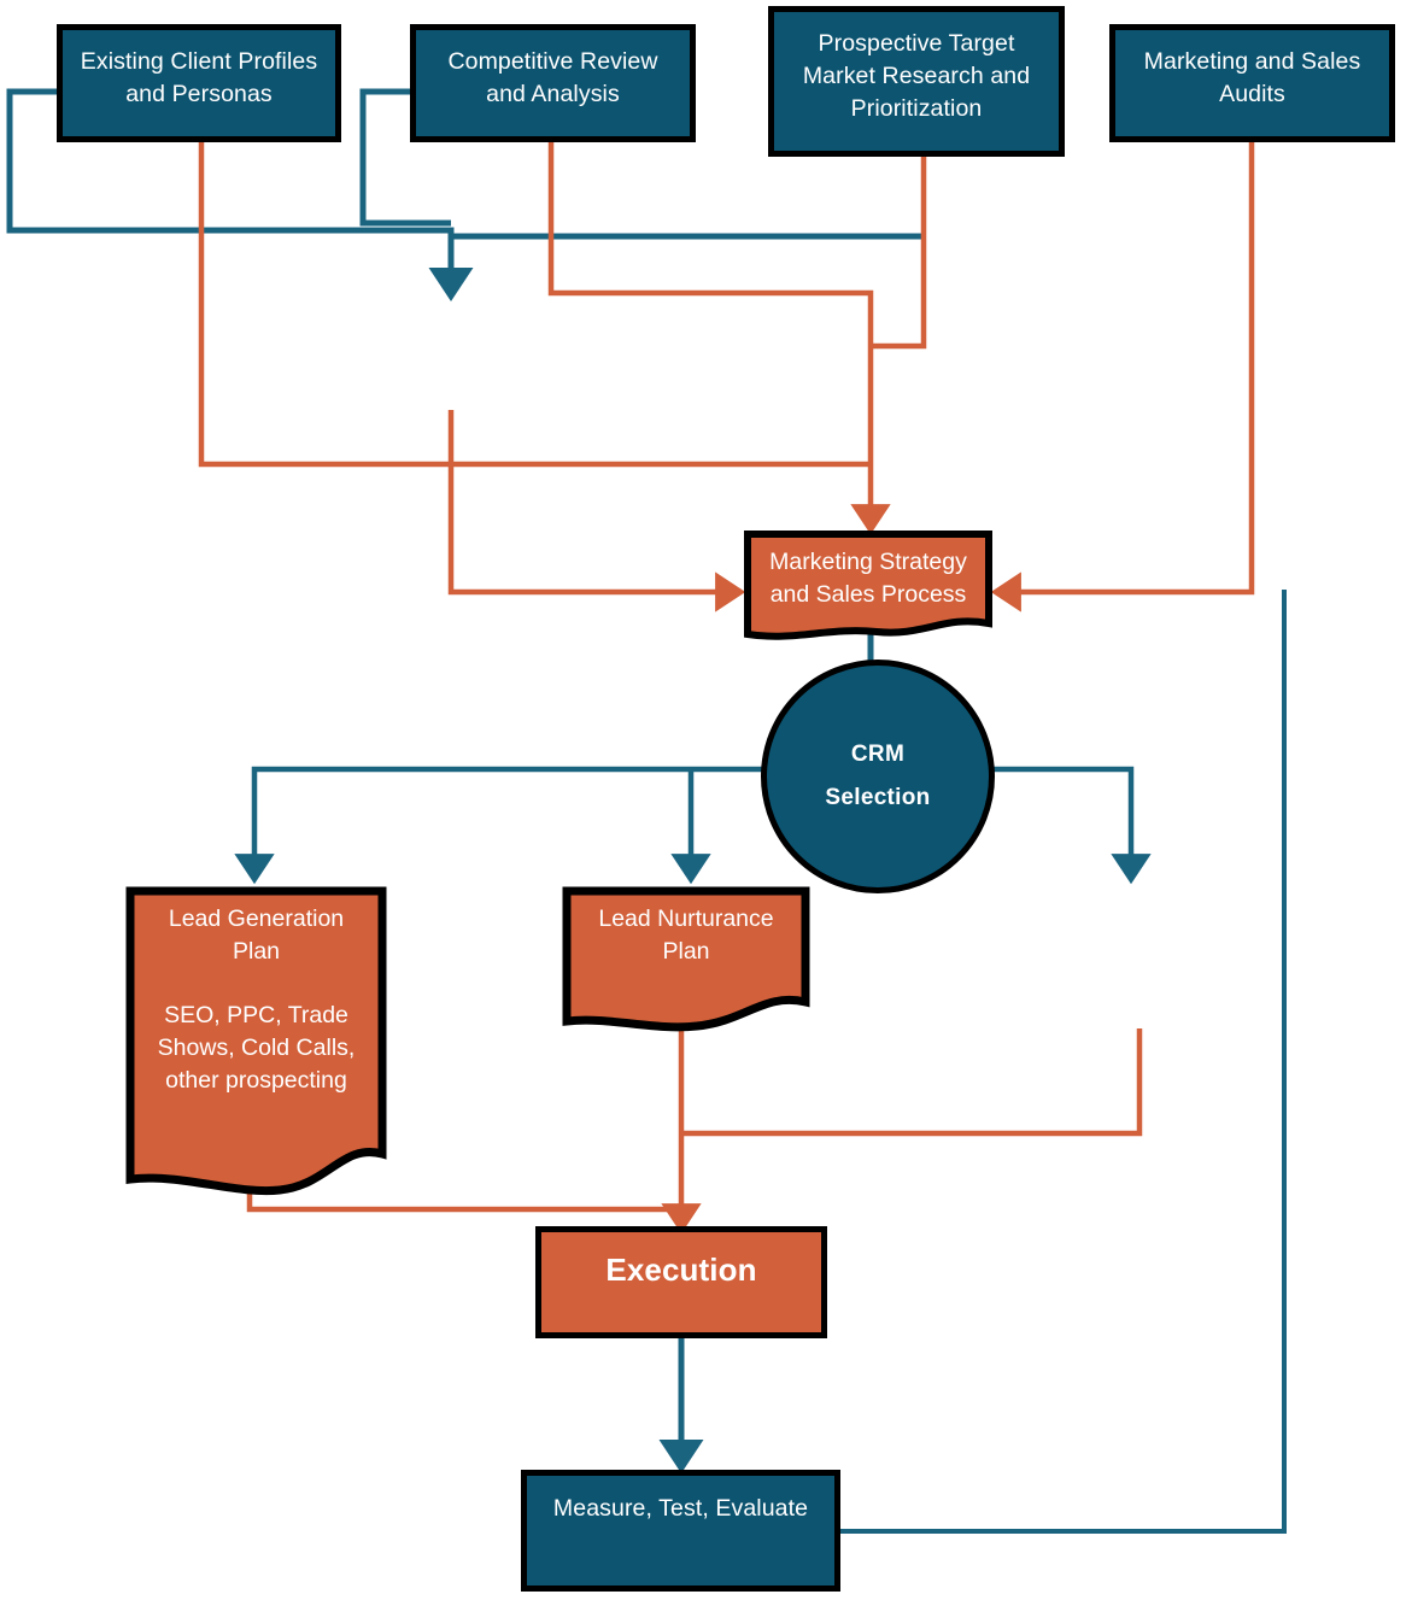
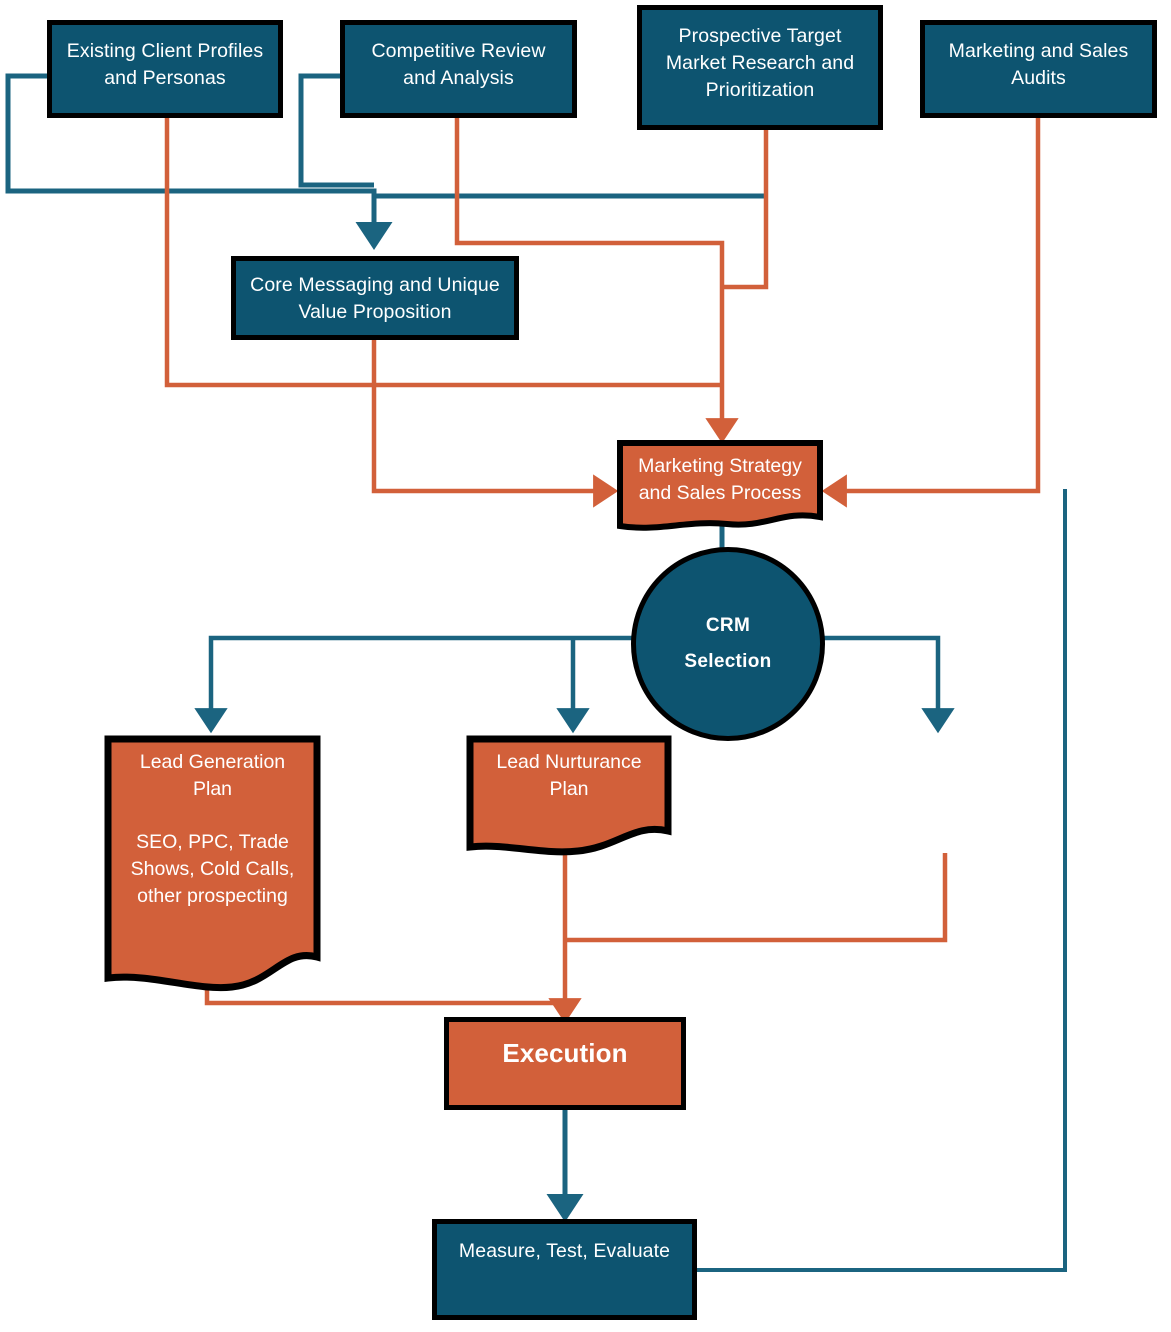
  Existing Client Profiles
  and Personas
  Competitive Review
  and Analysis
  Prospective Target
  Market Research and
  Prioritization
  Marketing and Sales
  Audits
+ Core Messaging and Unique
+ Value Proposition
  Marketing Strategy
  and Sales Process
  CRM
  Selection
  Lead Generation
  Plan
  SEO, PPC, Trade
  Shows, Cold Calls,
  other prospecting
  Lead Nurturance
  Plan
  Execution
  Measure, Test, Evaluate
